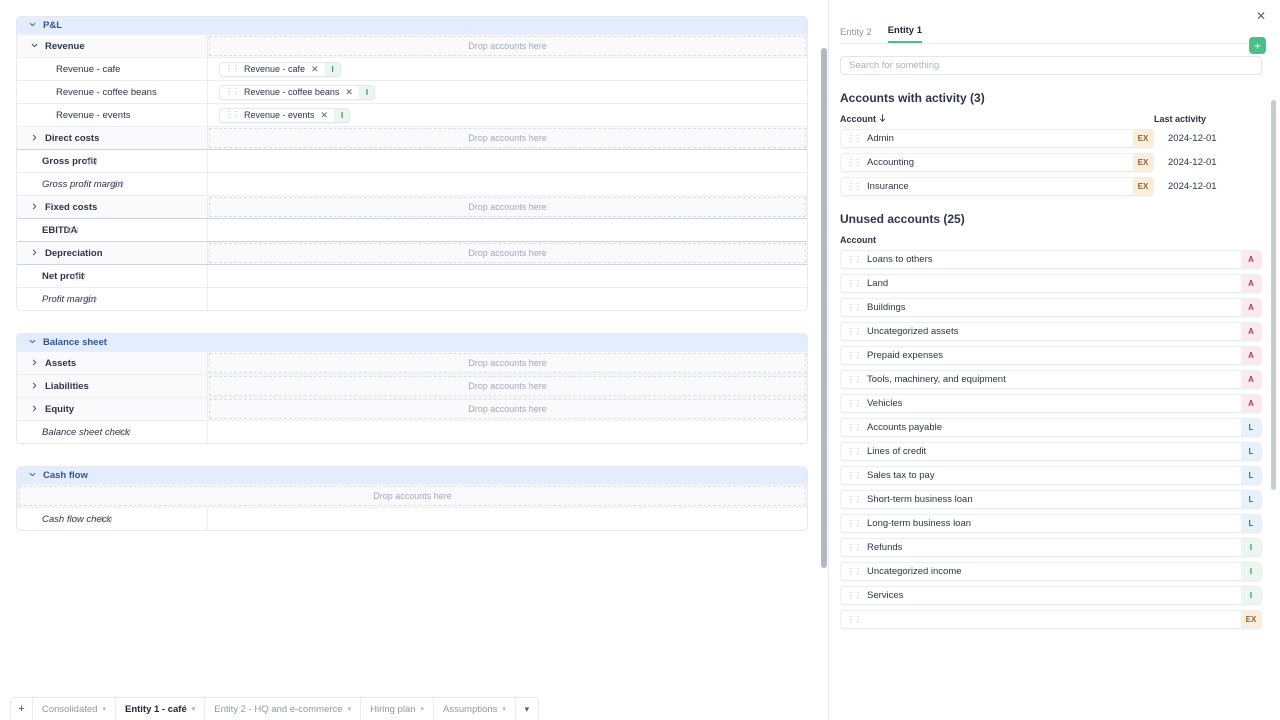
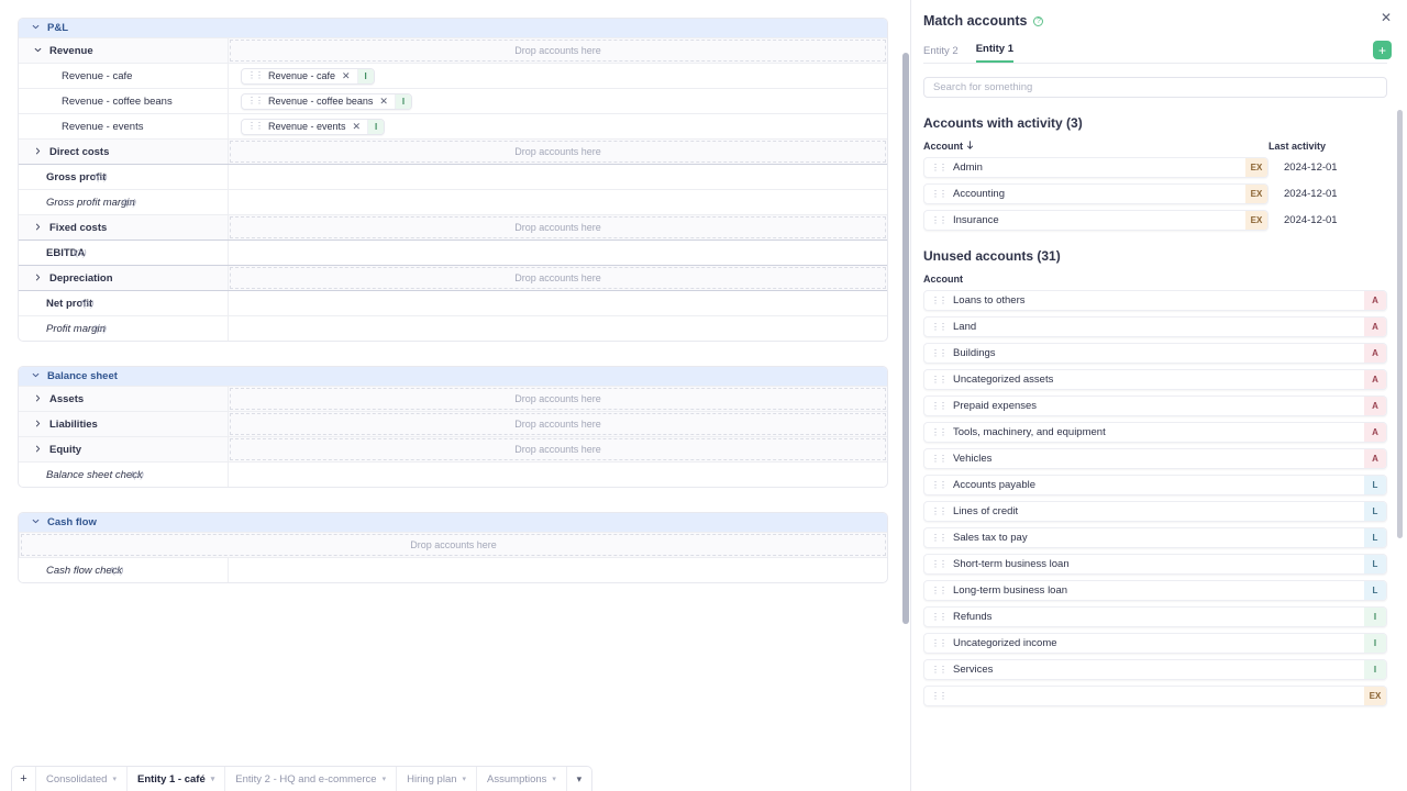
  P&L
  Revenue
  Drop accounts here
  Revenue - cafe
  ⋮⋮
  Revenue - cafe
  ✕
  I
  Revenue - coffee beans
  ⋮⋮
  Revenue - coffee beans
  ✕
  I
  Revenue - events
  ⋮⋮
  Revenue - events
  ✕
  I
  Direct costs
  Drop accounts here
  Gross profit
  f(x)
  Gross profit margin
  f(x)
  Fixed costs
  Drop accounts here
  EBITDA
  f(x)
  Depreciation
  Drop accounts here
  Net profit
  f(x)
  Profit margin
  f(x)
  Balance sheet
  Assets
  Drop accounts here
  Liabilities
  Drop accounts here
  Equity
  Drop accounts here
  Balance sheet check
  f(x)
  Cash flow
  Drop accounts here
  Cash flow check
  f(x)
  +
  Consolidated
  Entity 1 - café
  Entity 2 - HQ and e-commerce
  Hiring plan
  Assumptions
  ▾
+ Match accounts
  ✕
  Entity 2
  Entity 1
  +
  Search for something
  Accounts with activity (3)
  Account
  Last activity
  ⋮⋮
  Admin
  EX
  2024-12-01
  ⋮⋮
  Accounting
  EX
  2024-12-01
  ⋮⋮
  Insurance
  EX
  2024-12-01
- Unused accounts (25)
+ Unused accounts (31)
  Account
  ⋮⋮
  Loans to others
  A
  ⋮⋮
  Land
  A
  ⋮⋮
  Buildings
  A
  ⋮⋮
  Uncategorized assets
  A
  ⋮⋮
  Prepaid expenses
  A
  ⋮⋮
  Tools, machinery, and equipment
  A
  ⋮⋮
  Vehicles
  A
  ⋮⋮
  Accounts payable
  L
  ⋮⋮
  Lines of credit
  L
  ⋮⋮
  Sales tax to pay
  L
  ⋮⋮
  Short-term business loan
  L
  ⋮⋮
  Long-term business loan
  L
  ⋮⋮
  Refunds
  I
  ⋮⋮
  Uncategorized income
  I
  ⋮⋮
  Services
  I
  ⋮⋮
  EX
